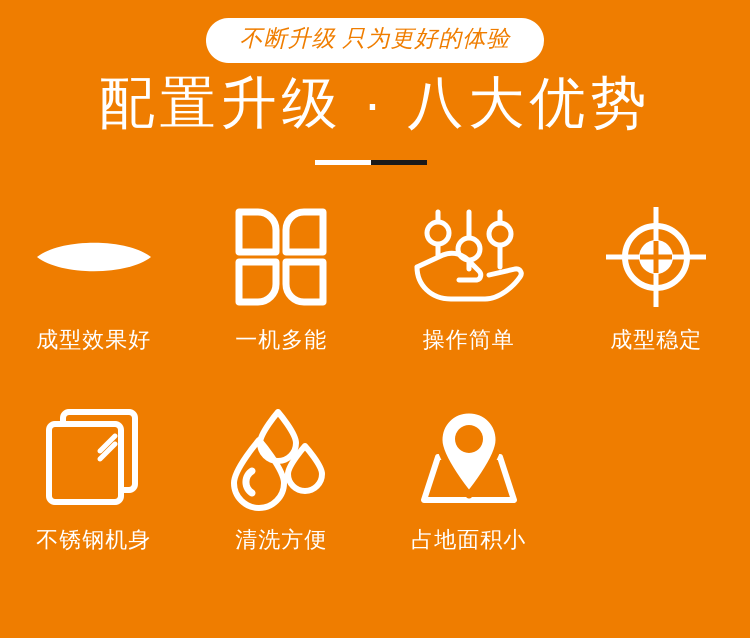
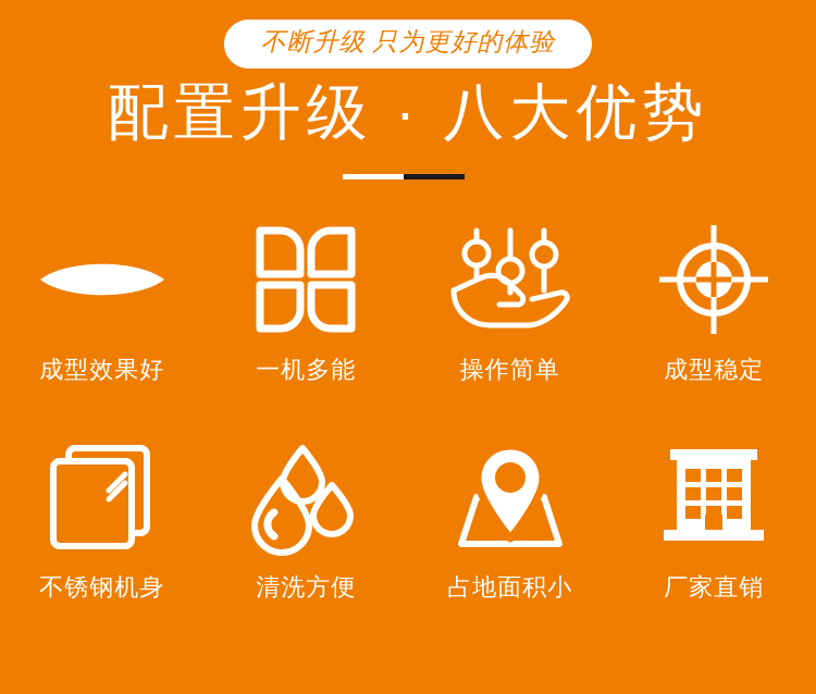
  不断升级 只为更好的体验
  配置升级 · 八大优势
  成型效果好
  一机多能
  操作简单
  成型稳定
  不锈钢机身
  清洗方便
  占地面积小
+ 厂家直销
